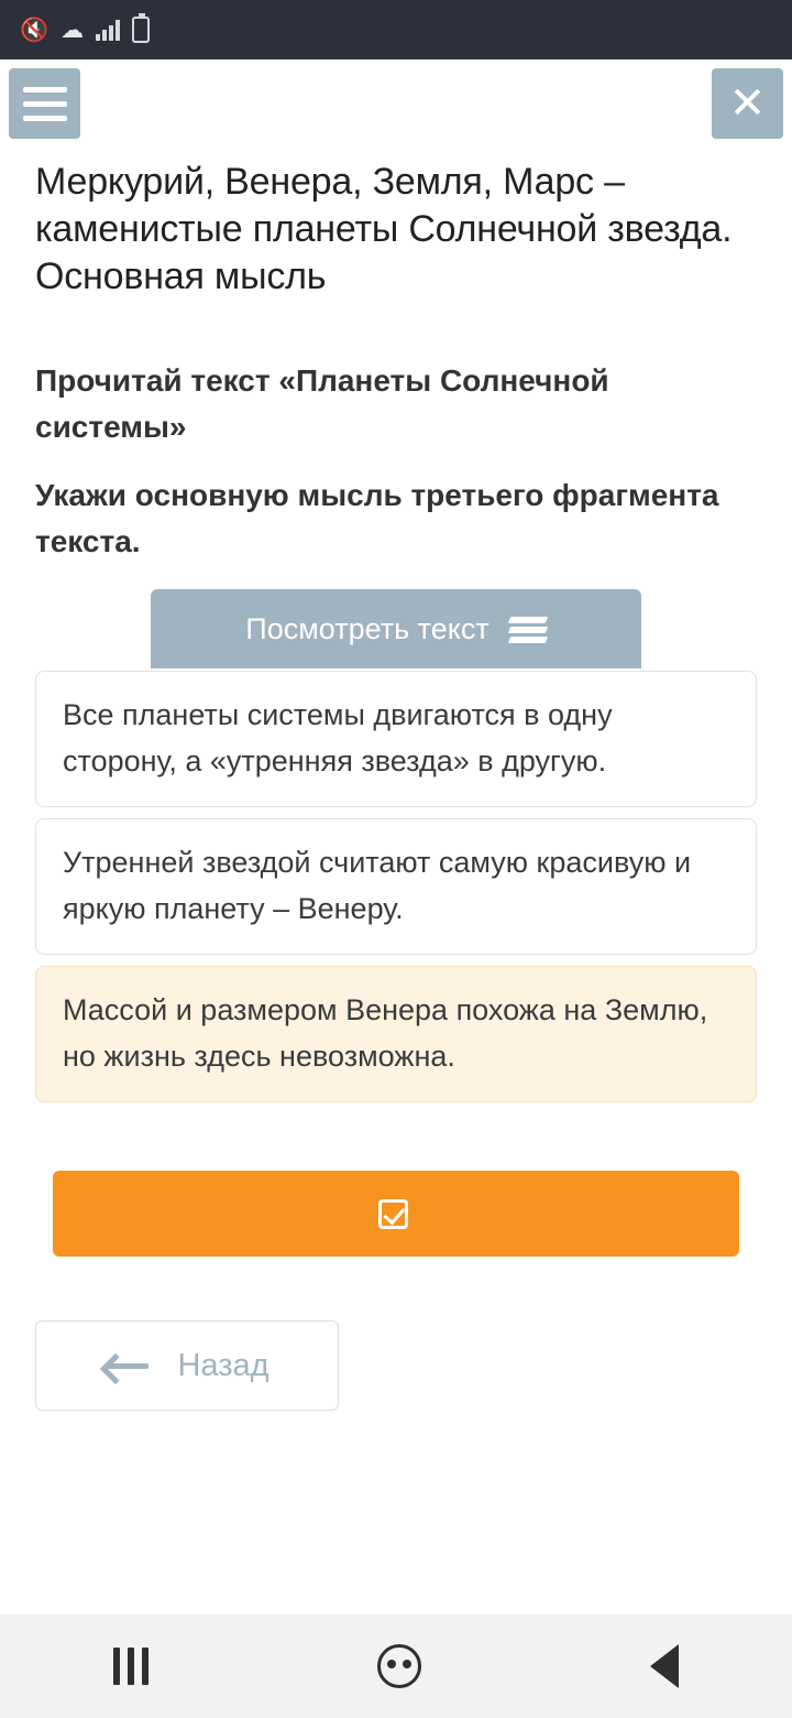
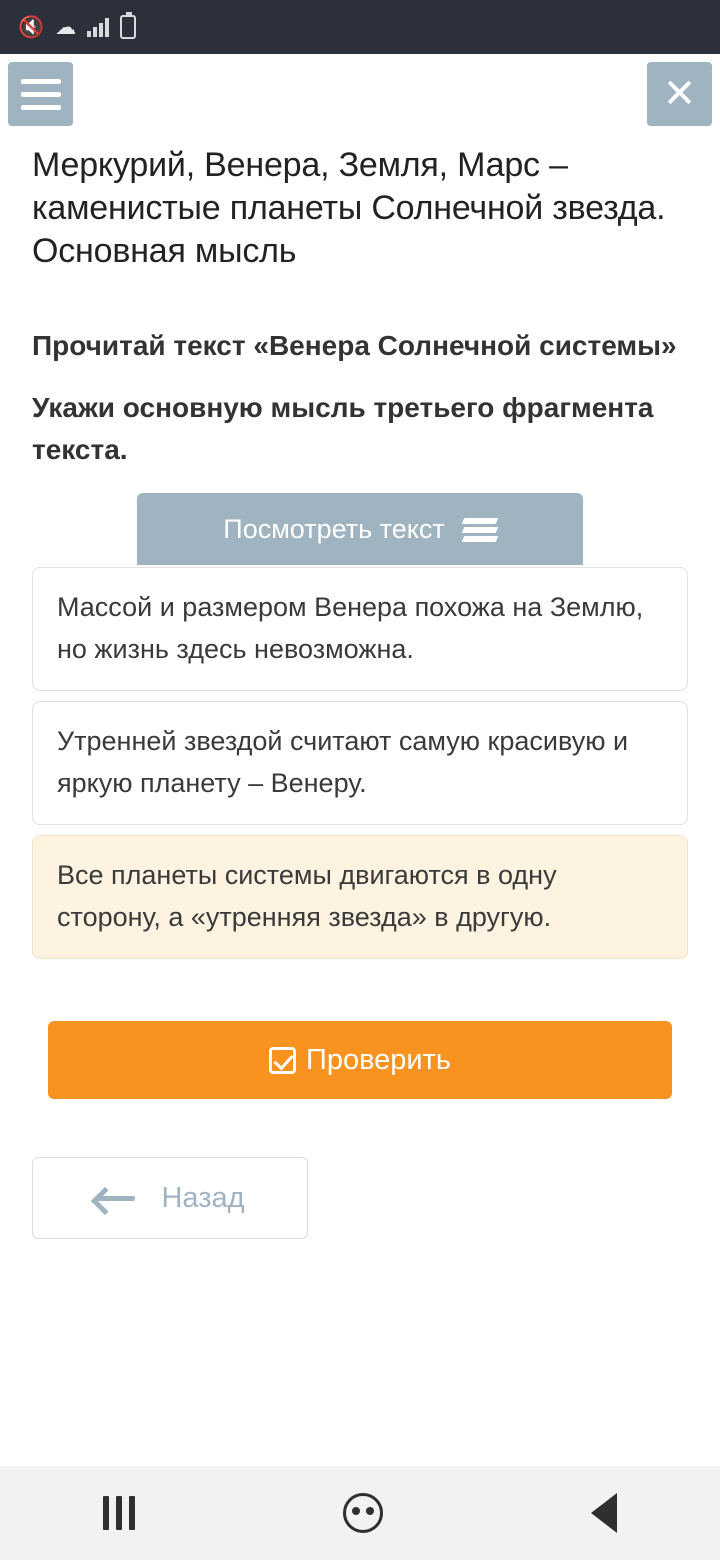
  🔇
  ☁
  ✕
  Меркурий, Венера, Земля, Марс – каменистые планеты Солнечной звезда. Основная мысль
- Прочитай текст «Планеты Солнечной системы»
+ Прочитай текст «Венера Солнечной системы»
  Укажи основную мысль третьего фрагмента текста.
  Посмотреть текст
- Все планеты системы двигаются в одну сторону, а «утренняя звезда» в другую.
+ Массой и размером Венера похожа на Землю, но жизнь здесь невозможна.
  Утренней звездой считают самую красивую и яркую планету – Венеру.
- Массой и размером Венера похожа на Землю, но жизнь здесь невозможна.
+ Все планеты системы двигаются в одну сторону, а «утренняя звезда» в другую.
+ Проверить
  Назад
